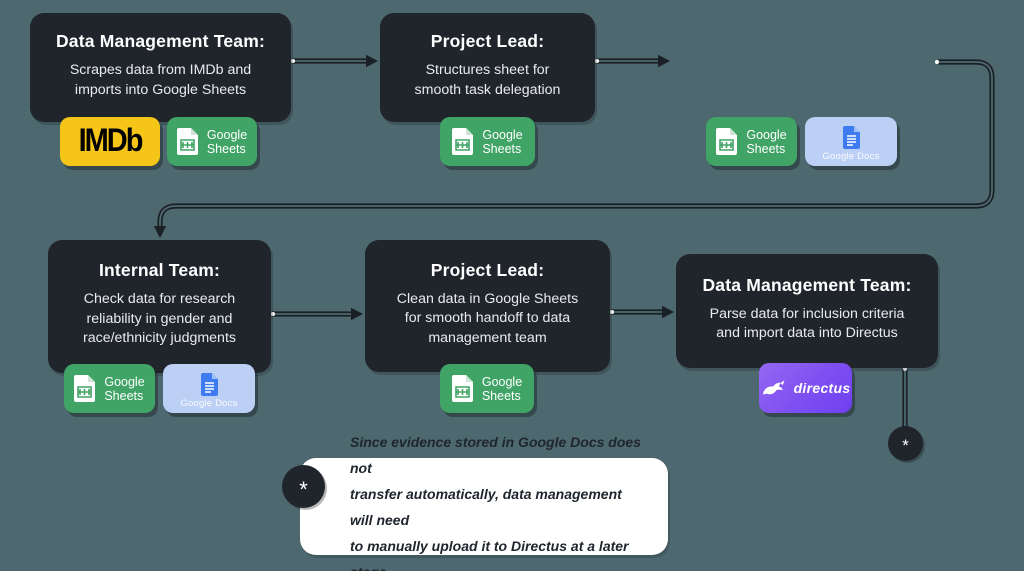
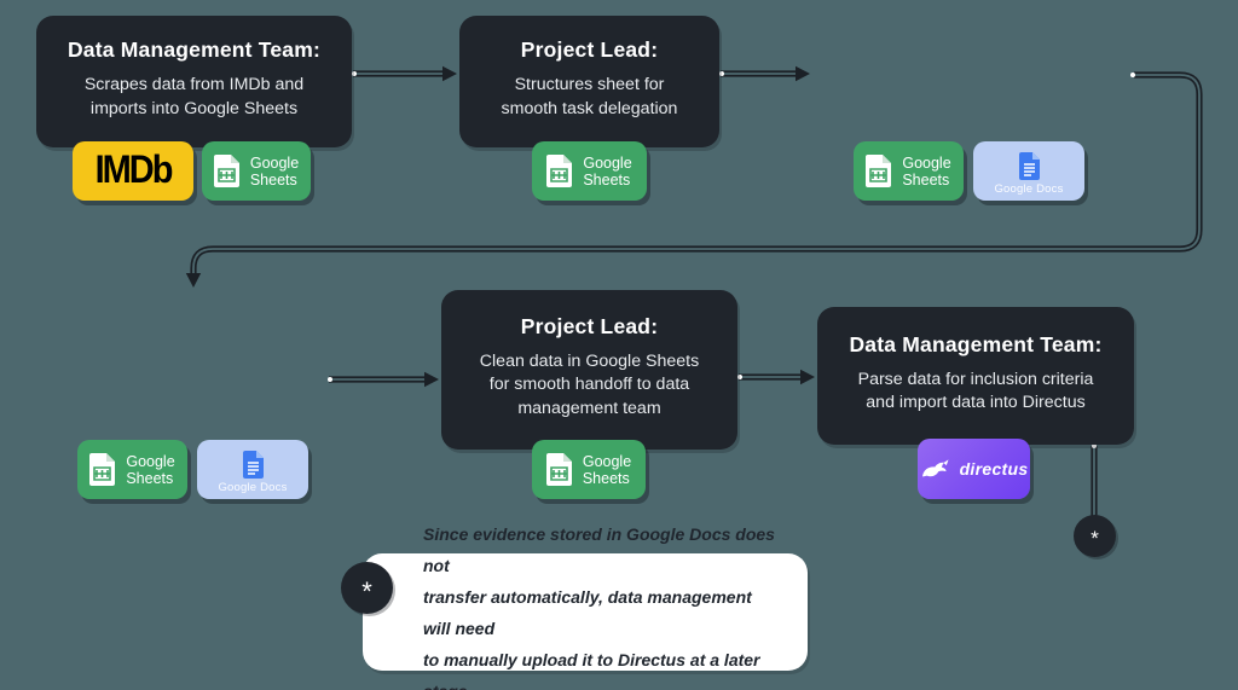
  Data Management Team:
  Scrapes data from IMDb and
  imports into Google Sheets
  Project Lead:
  Structures sheet for
  smooth task delegation
- Internal Team:
- Check data for research
- reliability in gender and
- race/ethnicity judgments
  Project Lead:
  Clean data in Google Sheets
  for smooth handoff to data
  management team
  Data Management Team:
  Parse data for inclusion criteria
  and import data into Directus
  IMDb
  Google
  Sheets
  Google
  Sheets
  Google
  Sheets
  Google Docs
  Google
  Sheets
  Google Docs
  Google
  Sheets
  directus
  Since evidence stored in Google Docs does not
  transfer automatically, data management will need
  to manually upload it to Directus at a later
  *
  *
